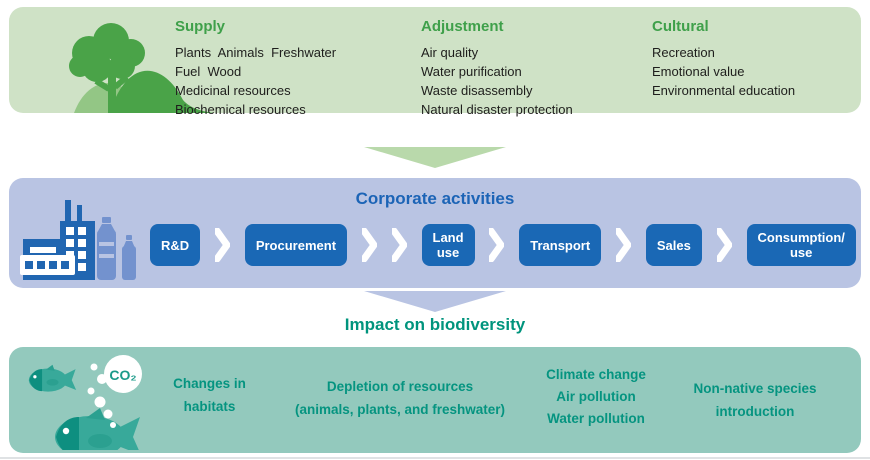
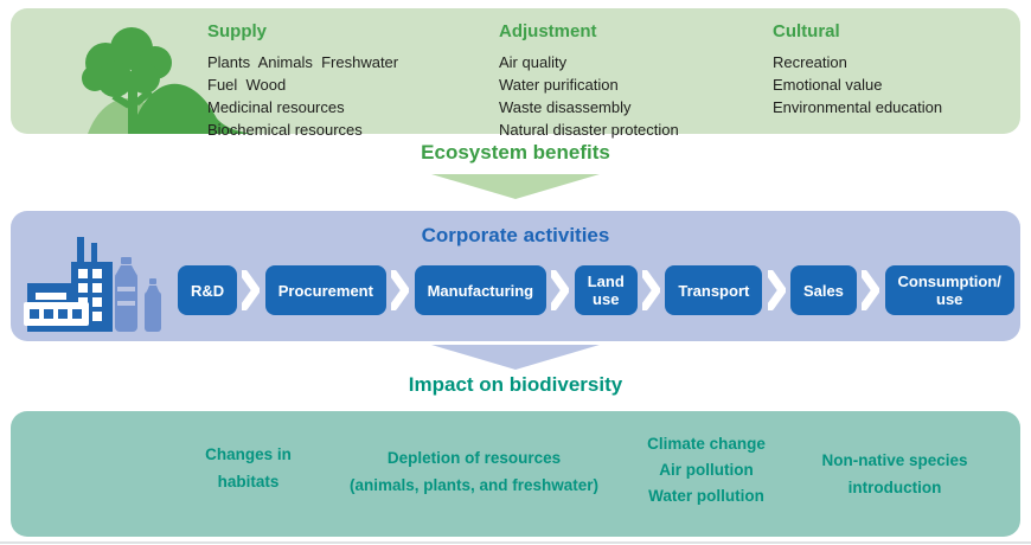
  Supply
  Plants Animals Freshwater
  Fuel Wood
  Medicinal resources
  Biochemical resources
  Adjustment
  Air quality
  Water purification
  Waste disassembly
  Natural disaster protection
  Cultural
  Recreation
  Emotional value
  Environmental education
+ Ecosystem benefits
  Corporate activities
  R&D
  Procurement
+ Manufacturing
  Land
  use
  Transport
  Sales
  Consumption/
  use
  Impact on biodiversity
- CO₂
  Changes in
  habitats
  Depletion of resources
  (animals, plants, and freshwater)
  Climate change
  Air pollution
  Water pollution
  Non-native species
  introduction
